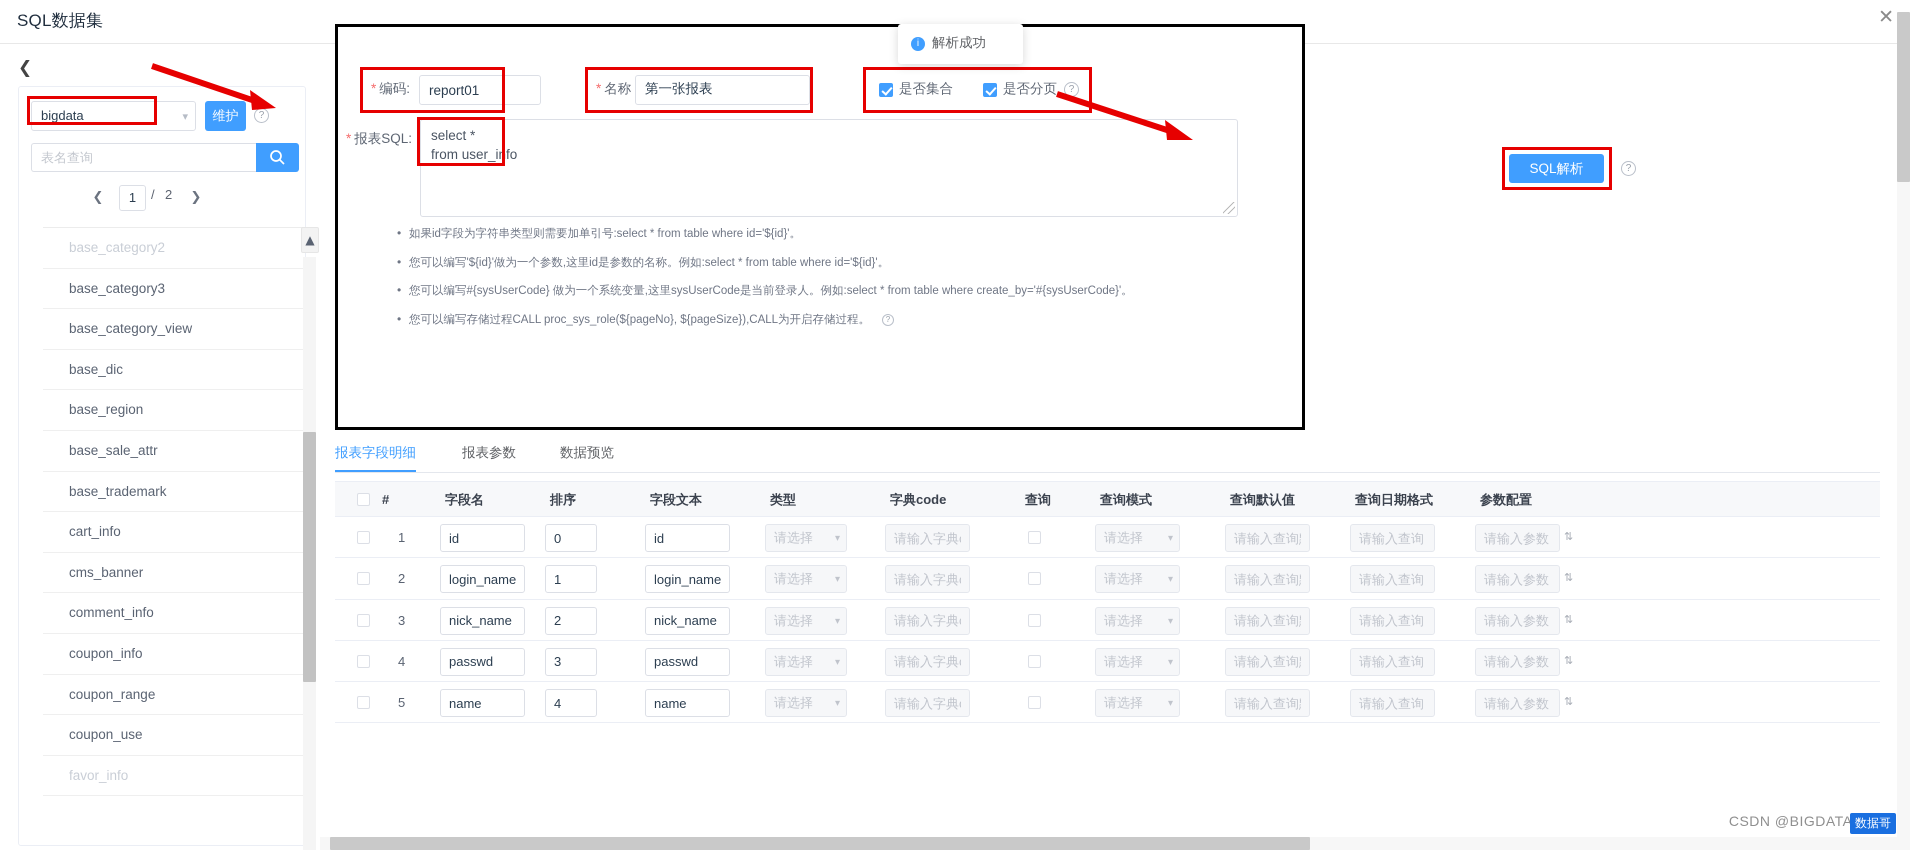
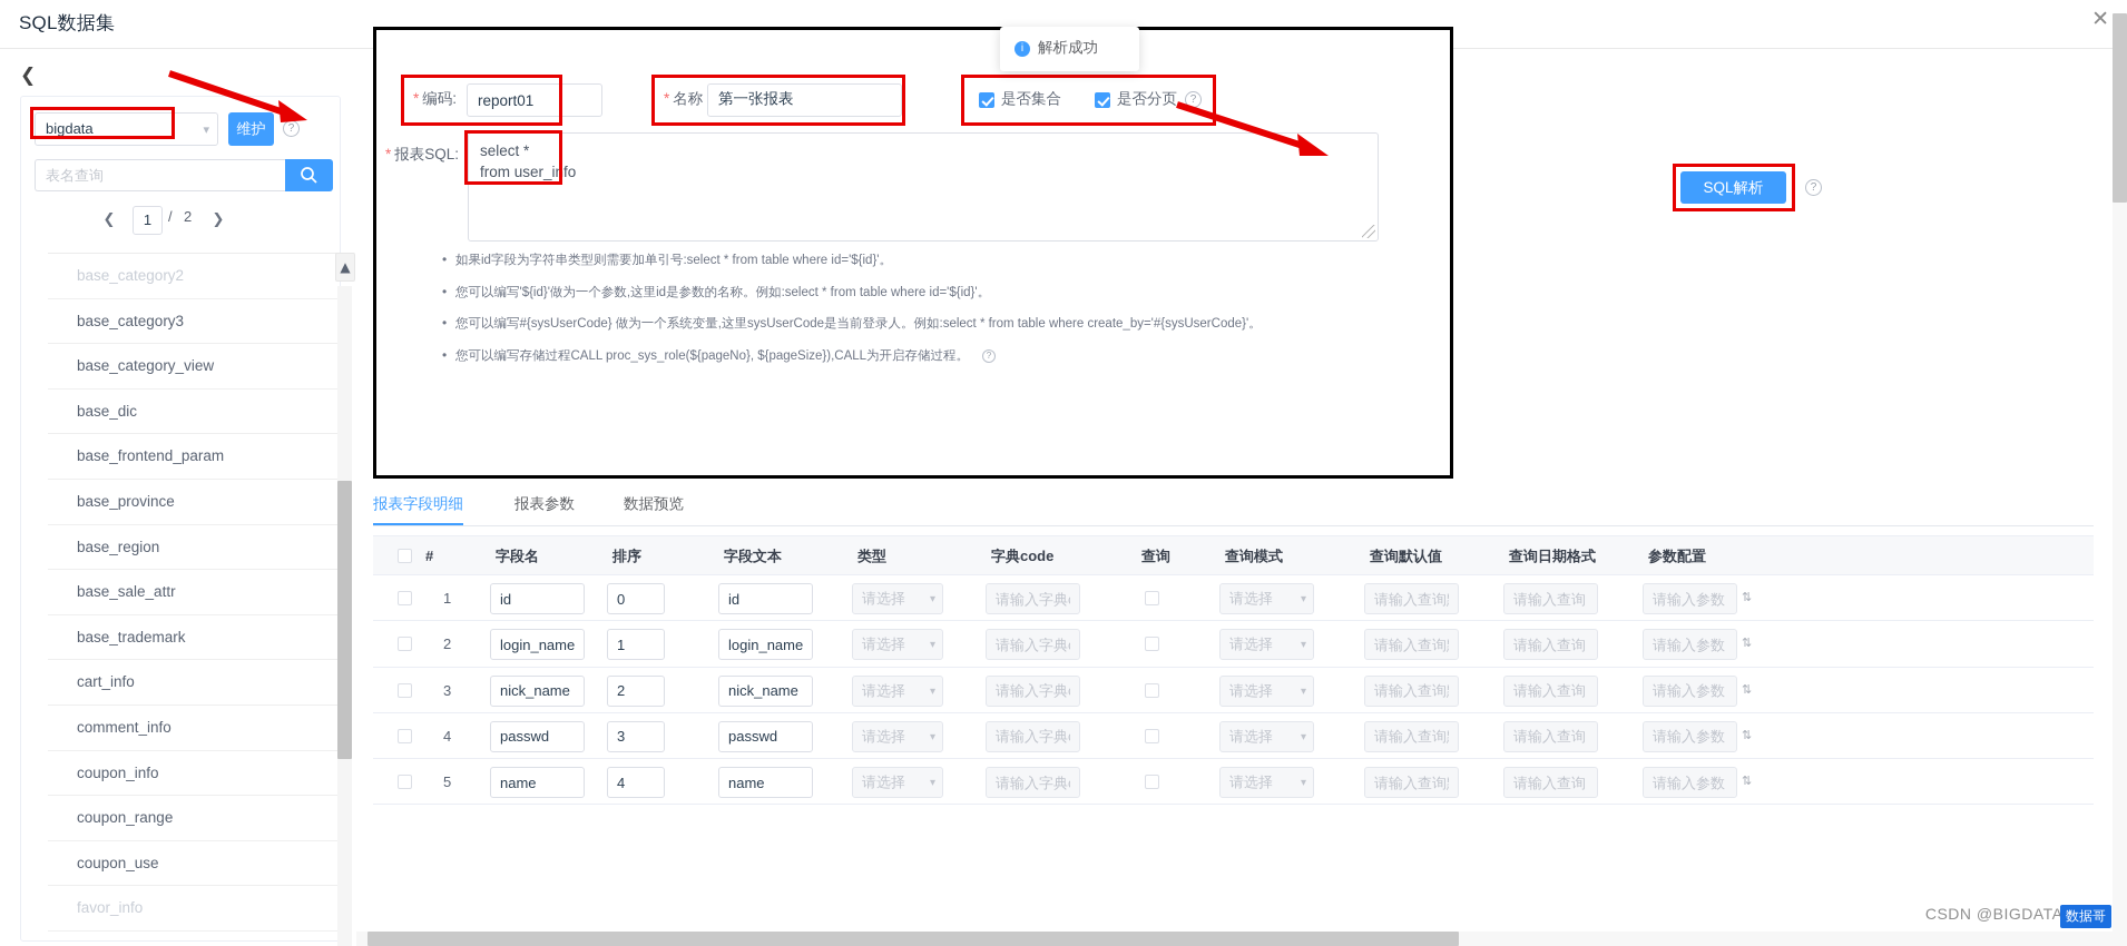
  SQL数据集
  ✕
  ❮
  bigdata
  ▾
  维护
  ?
  表名查询
  ❮
  1
  /
  2
  ❯
  base_category2
  base_category3
  base_category_view
  base_dic
+ base_frontend_param
+ base_province
  base_region
  base_sale_attr
  base_trademark
  cart_info
- cms_banner
  comment_info
  coupon_info
  coupon_range
  coupon_use
  favor_info
  ▲
  i
  解析成功
  * 编码:
  report01
  * 名称
  第一张报表
  是否集合
  是否分页
  ?
  * 报表SQL:
  select *
  from user_info
  如果id字段为字符串类型则需要加单引号:select * from table where id='${id}'。
  您可以编写'${id}'做为一个参数,这里id是参数的名称。例如:select * from table where id='${id}'。
  您可以编写#{sysUserCode} 做为一个系统变量,这里sysUserCode是当前登录人。例如:select * from table where create_by='#{sysUserCode}'。
  您可以编写存储过程CALL proc_sys_role(${pageNo}, ${pageSize}),CALL为开启存储过程。 ?
  SQL解析
  ?
  报表字段明细
  报表参数
  数据预览
  #
  字段名
  排序
  字段文本
  类型
  字典code
  查询
  查询模式
  查询默认值
  查询日期格式
  参数配置
  1
  id
  0
  id
  请选择
  ▾
  请选择
  ▾
  请输入查询
  请输入查询
  请输入参数
  ⇅
  2
  login_name
  1
  login_name
  请选择
  ▾
  请选择
  ▾
  请输入查询
  请输入查询
  请输入参数
  ⇅
  3
  nick_name
  2
  nick_name
  请选择
  ▾
  请选择
  ▾
  请输入查询
  请输入查询
  请输入参数
  ⇅
  4
  passwd
  3
  passwd
  请选择
  ▾
  请选择
  ▾
  请输入查询
  请输入查询
  请输入参数
  ⇅
  5
  name
  4
  name
  请选择
  ▾
  请选择
  ▾
  请输入查询
  请输入查询
  请输入参数
  ⇅
  CSDN @BIGDATA
  数据哥
